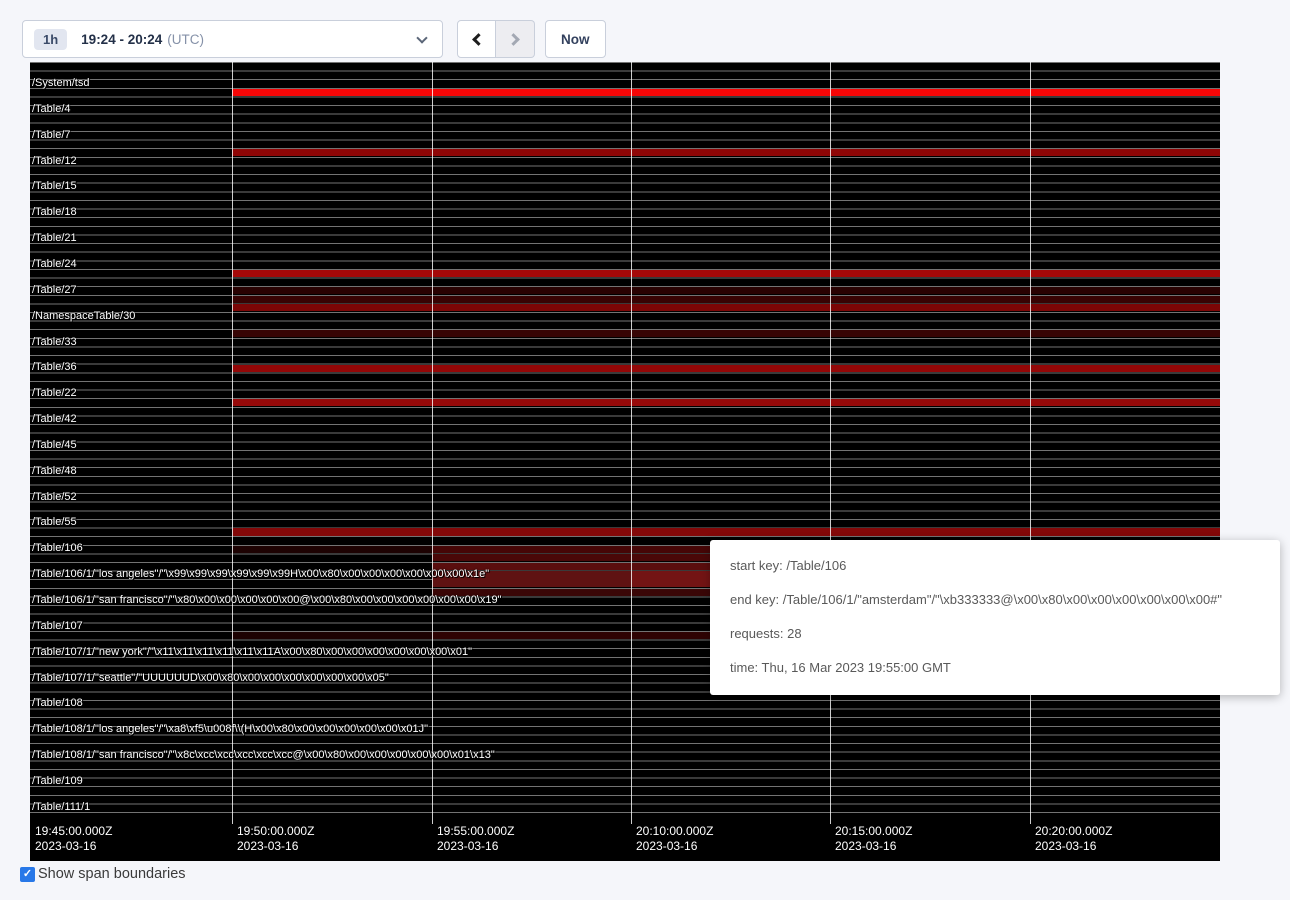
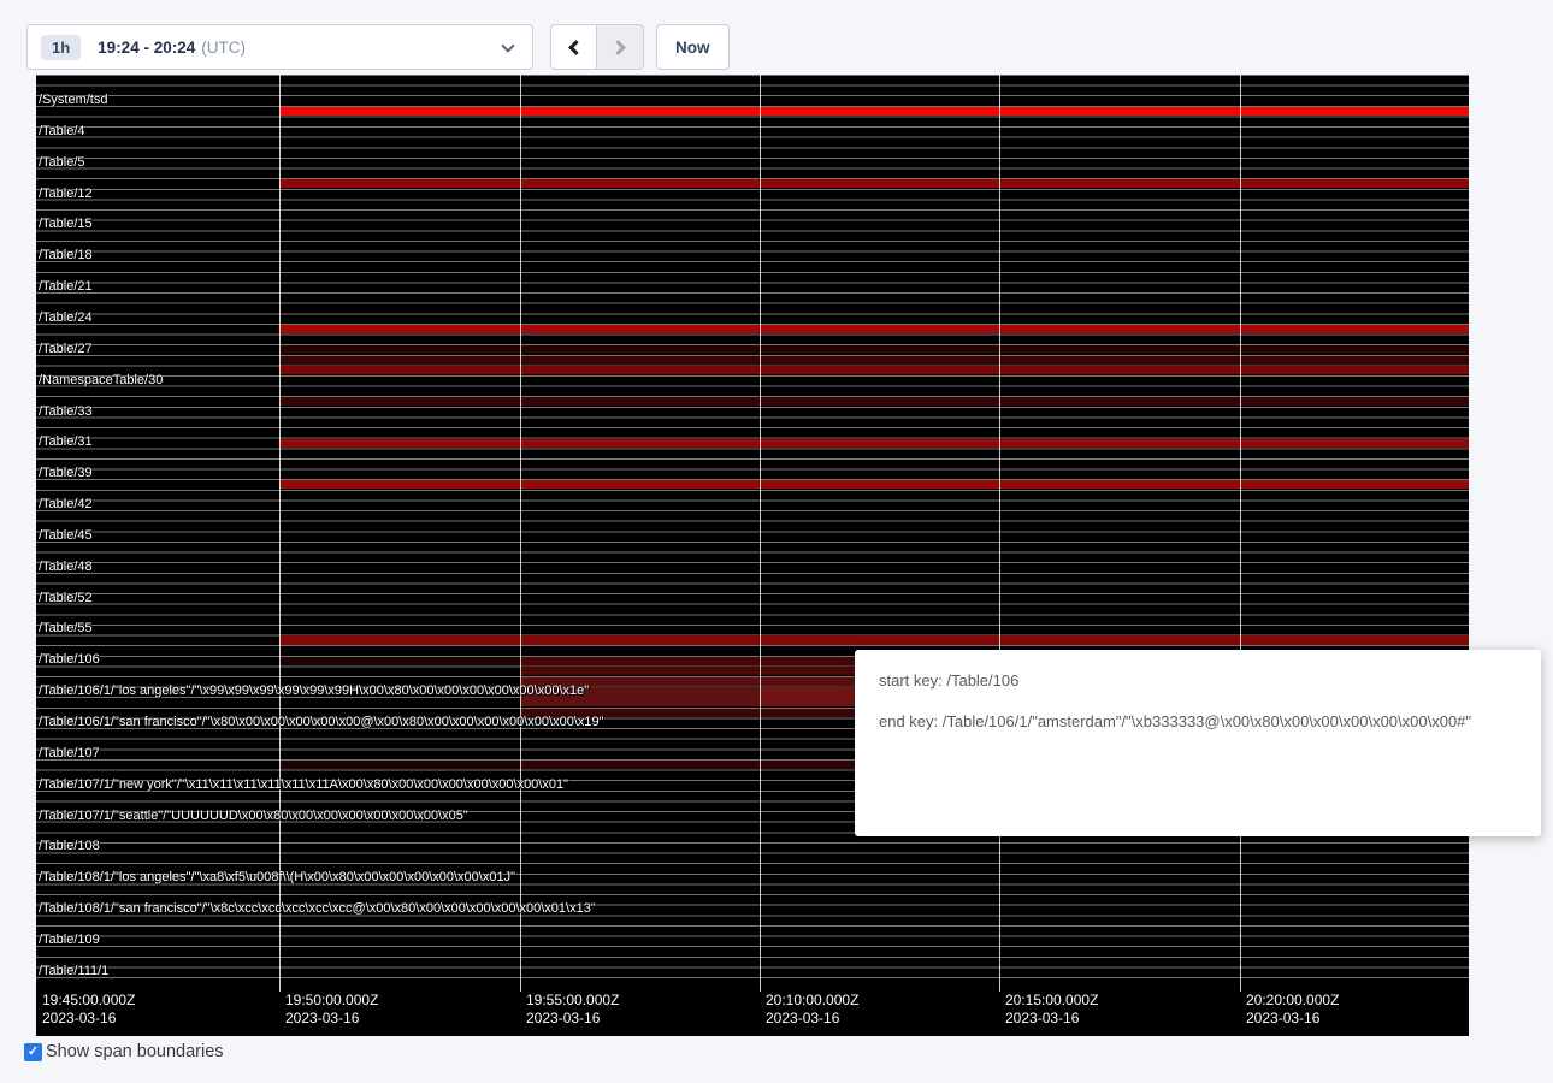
  1h
  19:24 - 20:24
  (UTC)
  Now
  /System/tsd
  /Table/4
- /Table/7
+ /Table/5
  /Table/12
  /Table/15
  /Table/18
  /Table/21
  /Table/24
  /Table/27
  /NamespaceTable/30
  /Table/33
- /Table/36
+ /Table/31
- /Table/22
+ /Table/39
  /Table/42
  /Table/45
  /Table/48
  /Table/52
  /Table/55
  /Table/106
  /Table/106/1/"los angeles"/"\x99\x99\x99\x99\x99\x99H\x00\x80\x00\x00\x00\x00\x00\x00\x1e"
  /Table/106/1/"san francisco"/"\x80\x00\x00\x00\x00\x00@\x00\x80\x00\x00\x00\x00\x00\x00\x19"
  /Table/107
  /Table/107/1/"new york"/"\x11\x11\x11\x11\x11\x11A\x00\x80\x00\x00\x00\x00\x00\x00\x01"
  /Table/107/1/"seattle"/"UUUUUUD\x00\x80\x00\x00\x00\x00\x00\x00\x05"
  /Table/108
  /Table/108/1/"los angeles"/"\xa8\xf5\u008f\\(H\x00\x80\x00\x00\x00\x00\x00\x01J"
  /Table/108/1/"san francisco"/"\x8c\xcc\xcc\xcc\xcc\xcc@\x00\x80\x00\x00\x00\x00\x00\x01\x13"
  /Table/109
  /Table/111/1
  19:45:00.000Z
  2023-03-16
  19:50:00.000Z
  2023-03-16
  19:55:00.000Z
  2023-03-16
  20:10:00.000Z
  2023-03-16
  20:15:00.000Z
  2023-03-16
  20:20:00.000Z
  2023-03-16
  start key: /Table/106
  end key: /Table/106/1/"amsterdam"/"\xb333333@\x00\x80\x00\x00\x00\x00\x00\x00#"
- requests: 28
- time: Thu, 16 Mar 2023 19:55:00 GMT
  ✓
  Show span boundaries
